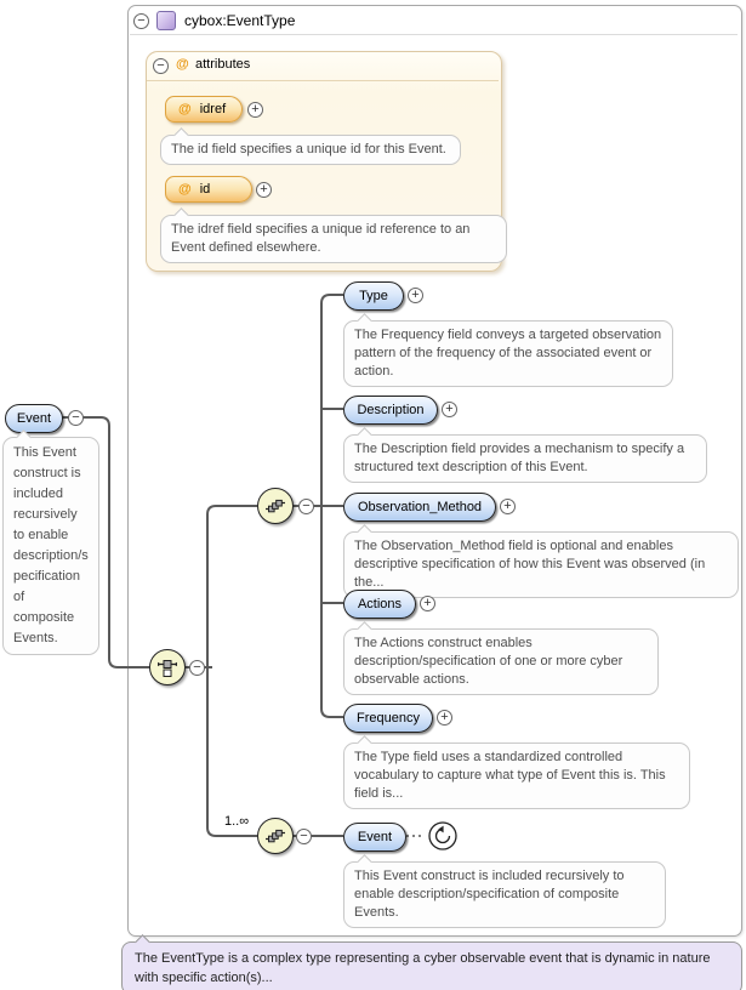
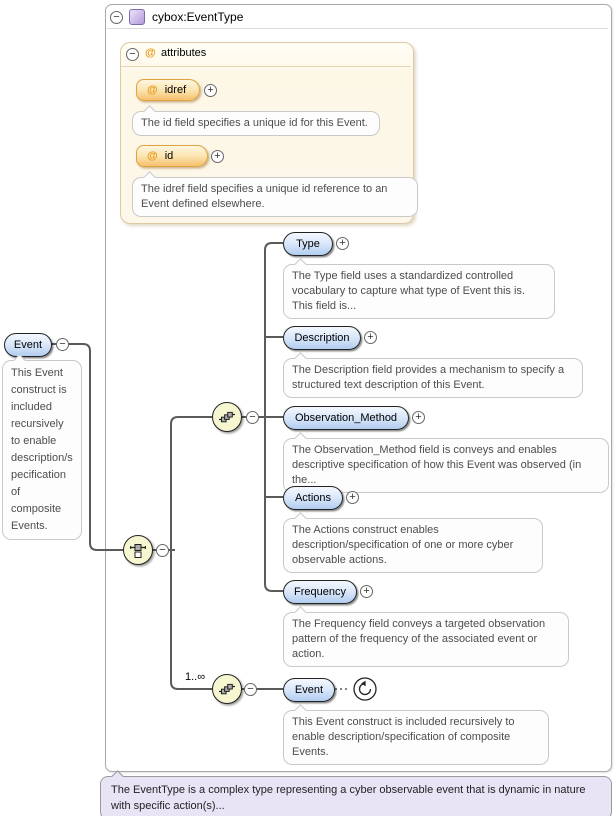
  −
  cybox:EventType
  −
  @
  attributes
  @
  idref
  +
  The id field specifies a unique id for this Event.
  @
  id
  +
  The idref field specifies a unique id reference to an Event defined elsewhere.
  Event
  −
  This Event construct is included recursively to enable description/specification of composite Events.
  −
  −
  Type
  +
- The Frequency field conveys a targeted observation pattern of the frequency of the associated event or action.
+ The Type field uses a standardized controlled vocabulary to capture what type of Event this is. This field is...
  Description
  +
  The Description field provides a mechanism to specify a structured text description of this Event.
  Observation_Method
  +
- The Observation_Method field is optional and enables descriptive specification of how this Event was observed (in the...
+ The Observation_Method field is conveys and enables descriptive specification of how this Event was observed (in the...
  Actions
  +
  The Actions construct enables description/specification of one or more cyber observable actions.
  Frequency
  +
- The Type field uses a standardized controlled vocabulary to capture what type of Event this is. This field is...
+ The Frequency field conveys a targeted observation pattern of the frequency of the associated event or action.
  1..∞
  −
  Event
  This Event construct is included recursively to enable description/specification of composite Events.
  The EventType is a complex type representing a cyber observable event that is dynamic in nature with specific action(s)...
